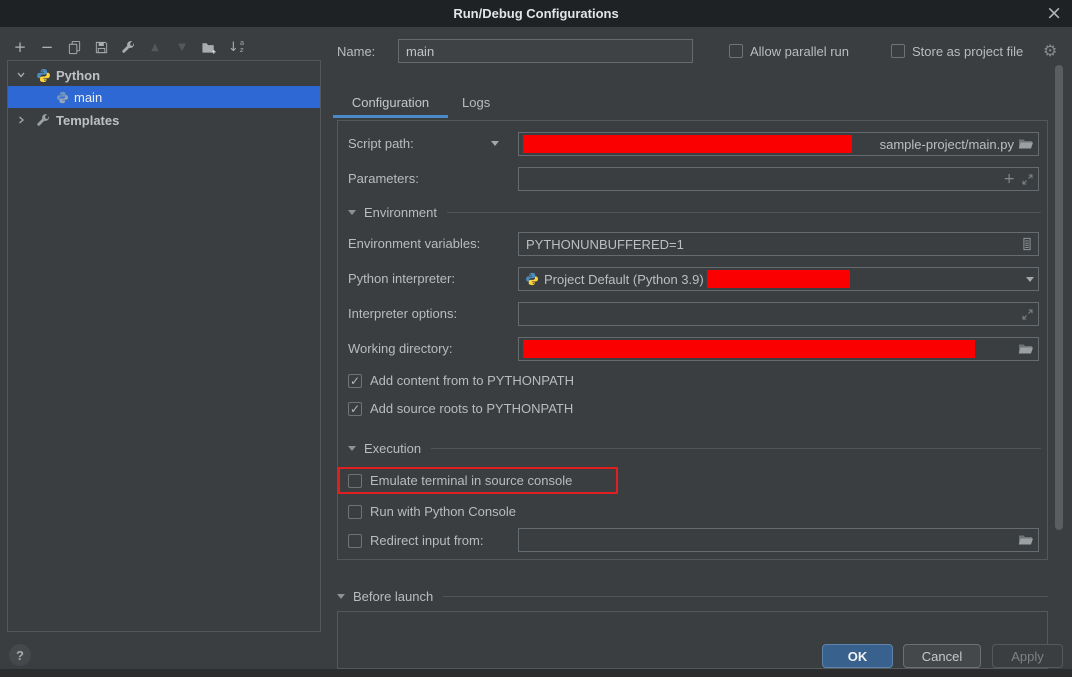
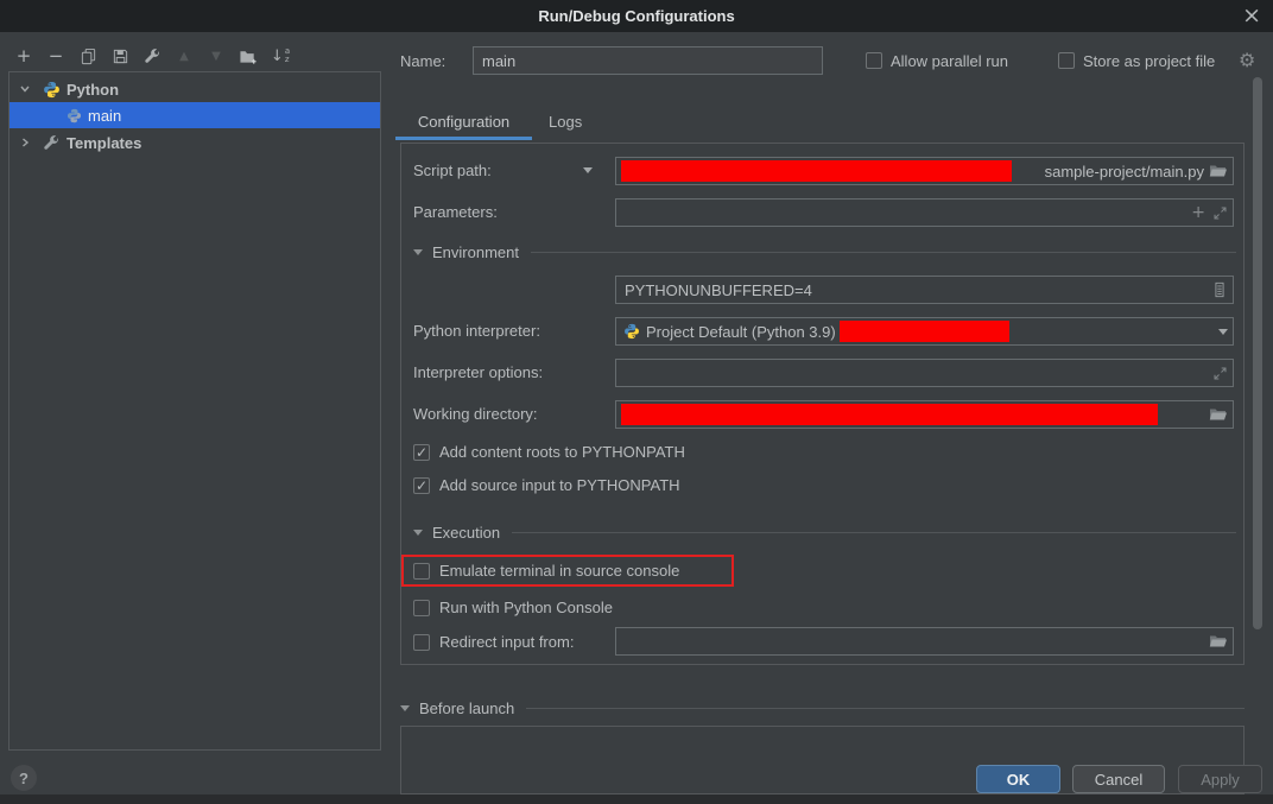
  Run/Debug Configurations
  ×
  +
  −
  ▲
  ▼
  ↓
  a
  z
  Python
  main
  Templates
  Name:
  main
  Allow parallel run
  Store as project file
  ⚙
  Configuration
  Logs
  Script path:
  sample-project/main.py
  Parameters:
  +
  Environment
- Environment variables:
- PYTHONUNBUFFERED=1
+ PYTHONUNBUFFERED=4
  Python interpreter:
  Project Default (Python 3.9)
  Interpreter options:
  Working directory:
  ✓
- Add content from to PYTHONPATH
+ Add content roots to PYTHONPATH
  ✓
- Add source roots to PYTHONPATH
+ Add source input to PYTHONPATH
  Execution
  Emulate terminal in source console
  Run with Python Console
  Redirect input from:
  Before launch
  ?
  OK
  Cancel
  Apply
